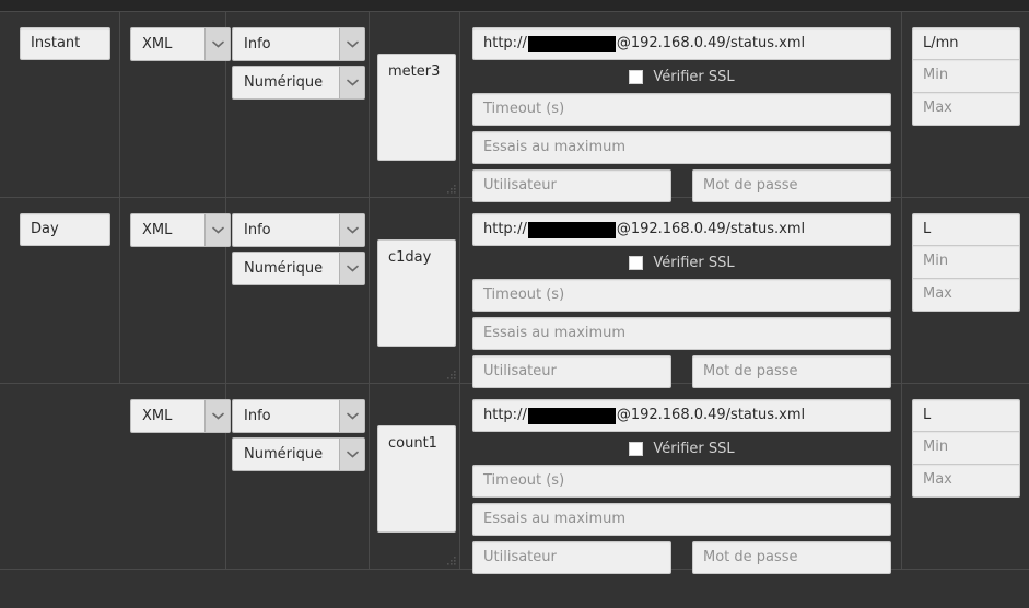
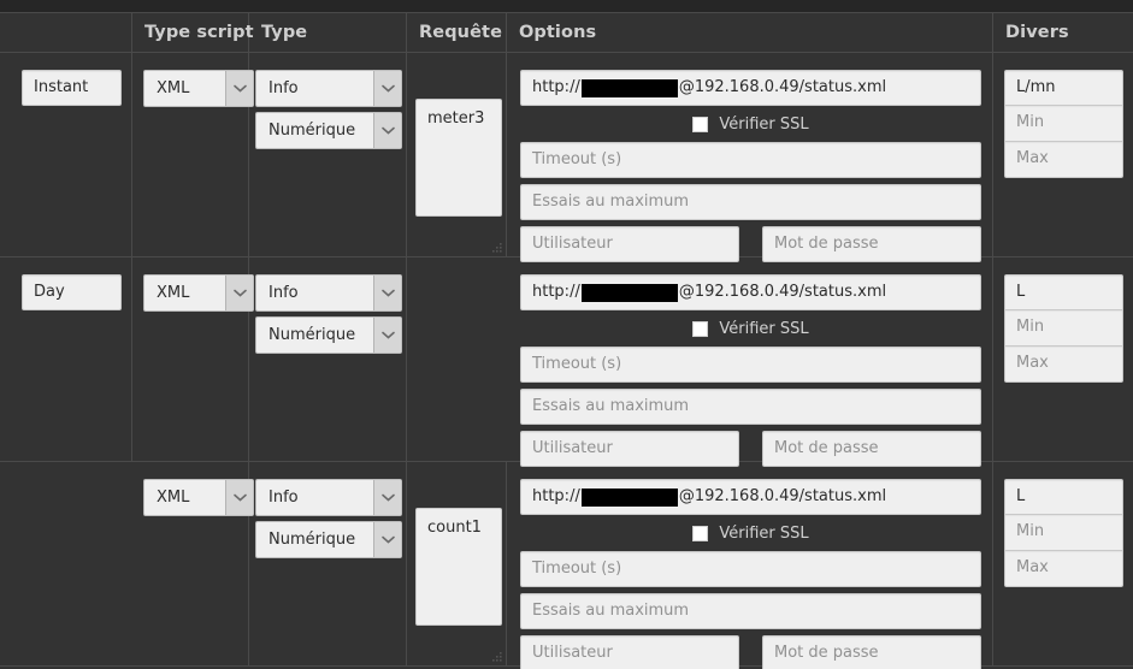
+ Type script
+ Type
+ Requête
+ Options
+ Divers
  Instant
  XML
  Info
  Numérique
  meter3
  http://
  @192.168.0.49/status.xml
  Vérifier SSL
  Timeout (s)
  Essais au maximum
  Utilisateur
  Mot de passe
  L/mn
  Min
  Max
  Day
  XML
  Info
  Numérique
- c1day
  http://
  @192.168.0.49/status.xml
  Vérifier SSL
  Timeout (s)
  Essais au maximum
  Utilisateur
  Mot de passe
  L
  Min
  Max
  XML
  Info
  Numérique
  count1
  http://
  @192.168.0.49/status.xml
  Vérifier SSL
  Timeout (s)
  Essais au maximum
  Utilisateur
  Mot de passe
  L
  Min
  Max
